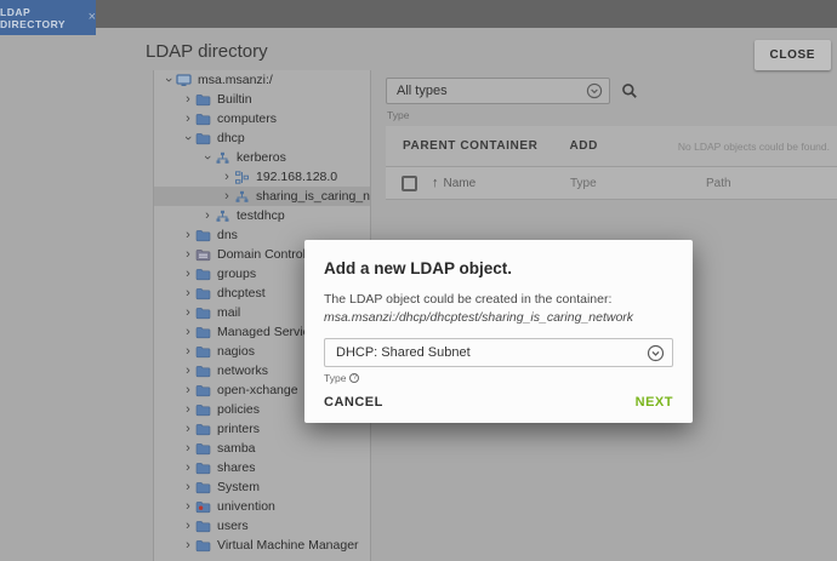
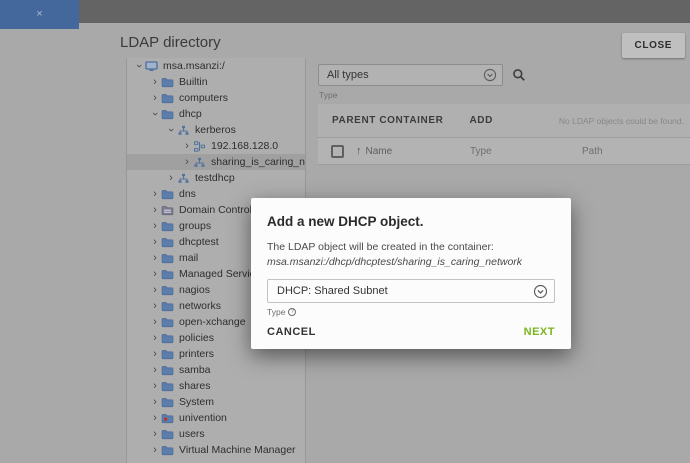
- LDAP DIRECTORY
  ×
  LDAP directory
  CLOSE
  msa.msanzi:/
  ›
  Builtin
  ›
  computers
  dhcp
  kerberos
  ›
  192.168.128.0
  ›
  sharing_is_caring_n
  ›
  testdhcp
  ›
  dns
  ›
  Domain Contro
  ›
  groups
  ›
  dhcptest
  ›
  mail
  ›
  ›
  nagios
  ›
  networks
  ›
  open-xchange
  ›
  policies
  ›
  printers
  ›
  samba
  ›
  shares
  ›
  System
  ›
  univention
  ›
  users
  ›
  Virtual Machine Manager
  All types
  Type
  PARENT CONTAINER
  ADD
  No LDAP objects could be found.
  ↑ Name
  Type
  Path
- Add a new LDAP object.
+ Add a new DHCP object.
- The LDAP object could be created in the container:
+ The LDAP object will be created in the container:
  msa.msanzi:/dhcp/dhcptest/sharing_is_caring_network
  DHCP: Shared Subnet
  Type
  CANCEL
  NEXT
